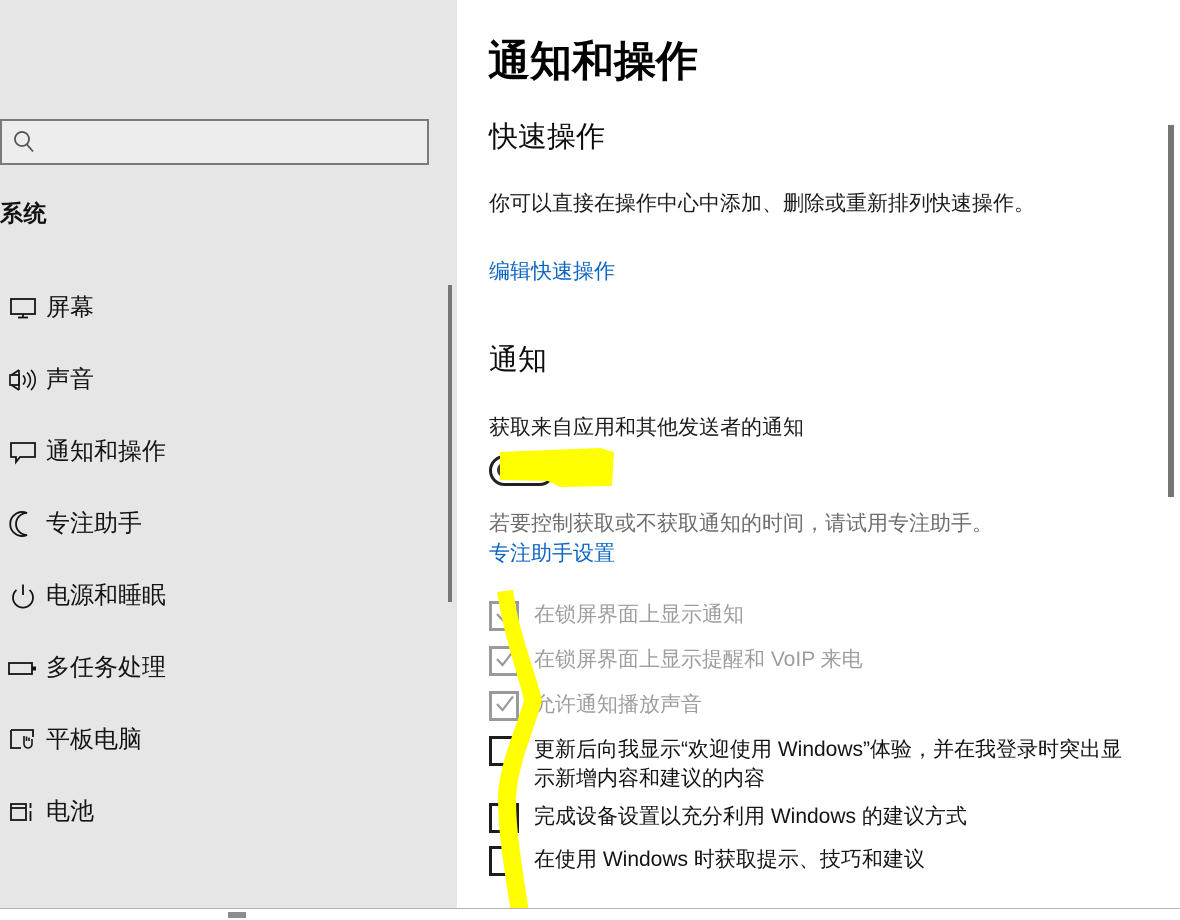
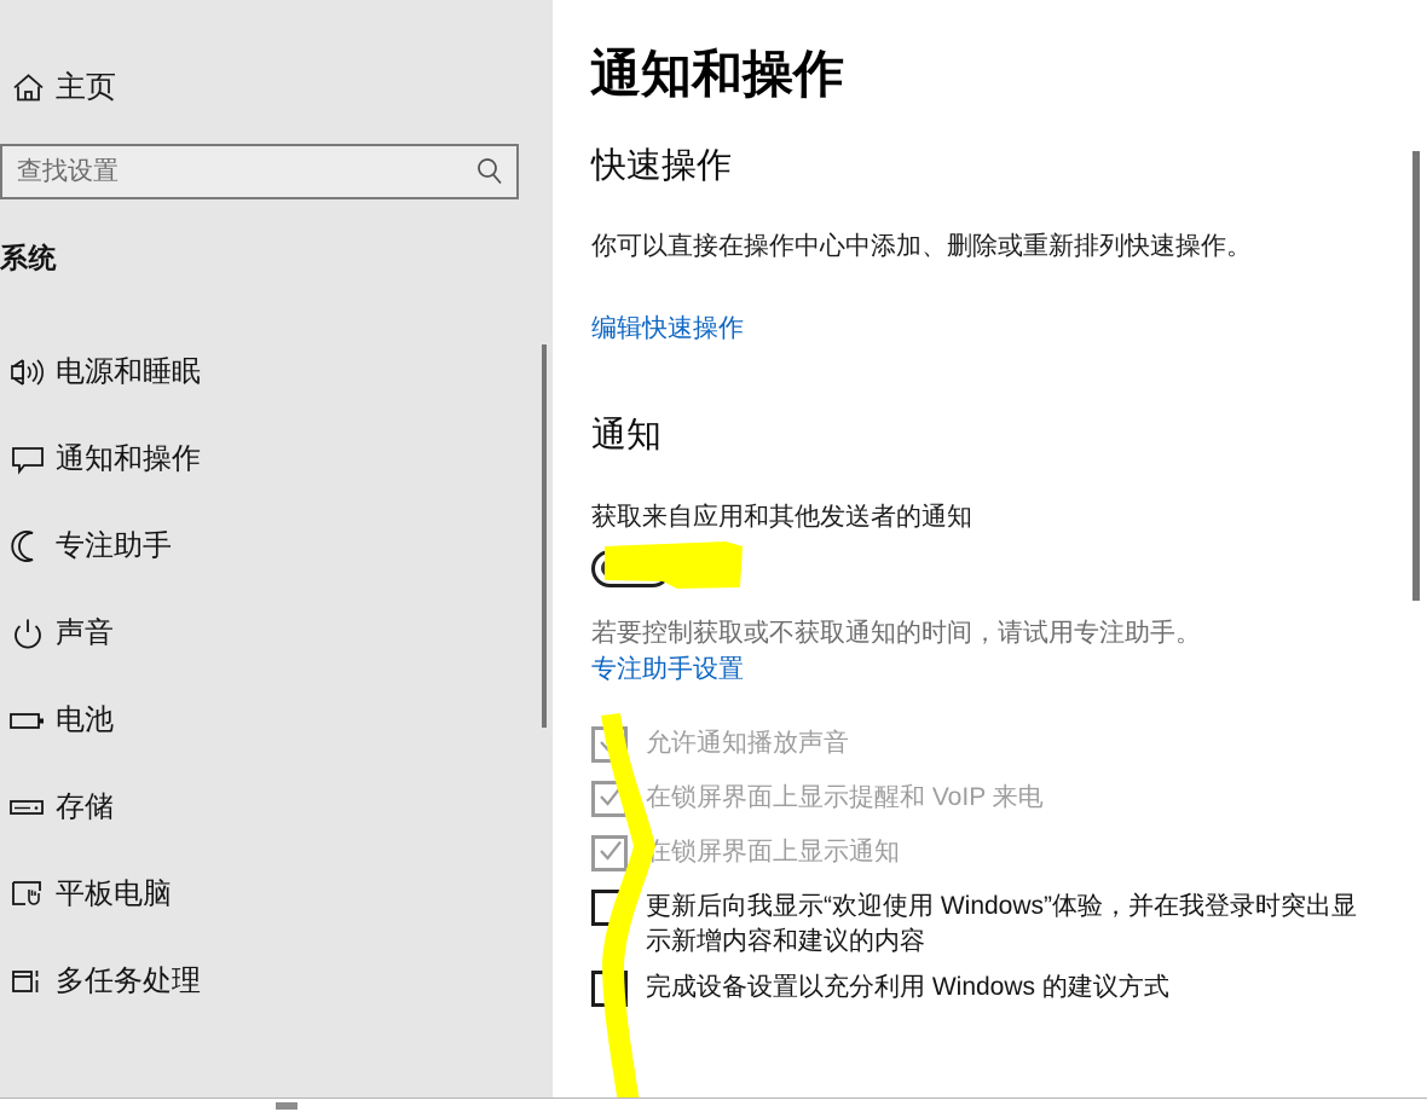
+ 主页
+ 查找设置
  系统
- 屏幕
- 声音
+ 电源和睡眠
  通知和操作
  专注助手
- 电源和睡眠
+ 声音
- 多任务处理
+ 电池
+ 存储
  平板电脑
- 电池
+ 多任务处理
  通知和操作
  快速操作
  你可以直接在操作中心中添加、删除或重新排列快速操作。
  编辑快速操作
  通知
  获取来自应用和其他发送者的通知
  若要控制获取或不获取通知的时间，请试用专注助手。
  专注助手设置
- 在锁屏界面上显示通知
+ 允许通知播放声音
  在锁屏界面上显示提醒和 VoIP 来电
- 允许通知播放声音
+ 在锁屏界面上显示通知
  更新后向我显示“欢迎使用 Windows”体验，并在我登录时突出显示新增内容和建议的内容
  完成设备设置以充分利用 Windows 的建议方式
- 在使用 Windows 时获取提示、技巧和建议
